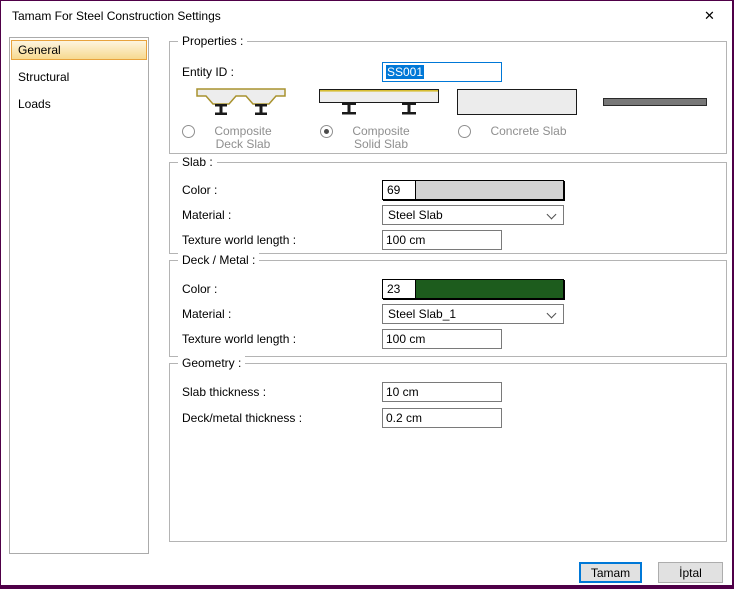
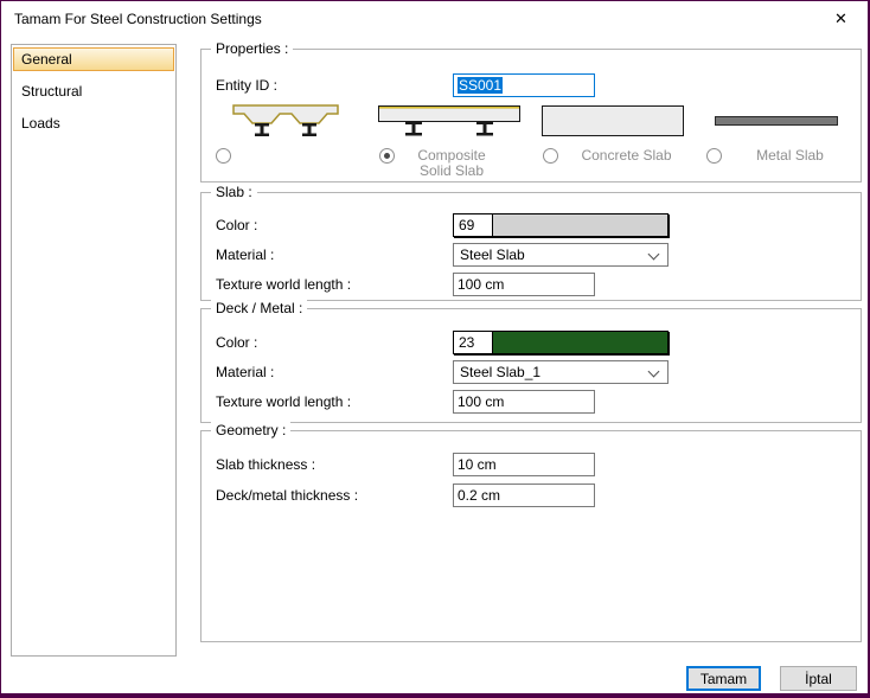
  Tamam For Steel Construction Settings
  ✕
  General
  Structural
  Loads
  Properties :
  Entity ID :
  SS001
- Composite Deck Slab
  Composite Solid Slab
  Concrete Slab
+ Metal Slab
  Slab :
  Color :
  69
  Material :
  Steel Slab
  Texture world length :
  100 cm
  Deck / Metal :
  Color :
  23
  Material :
  Steel Slab_1
  Texture world length :
  100 cm
  Geometry :
  Slab thickness :
  10 cm
  Deck/metal thickness :
  0.2 cm
  Tamam
  İptal
